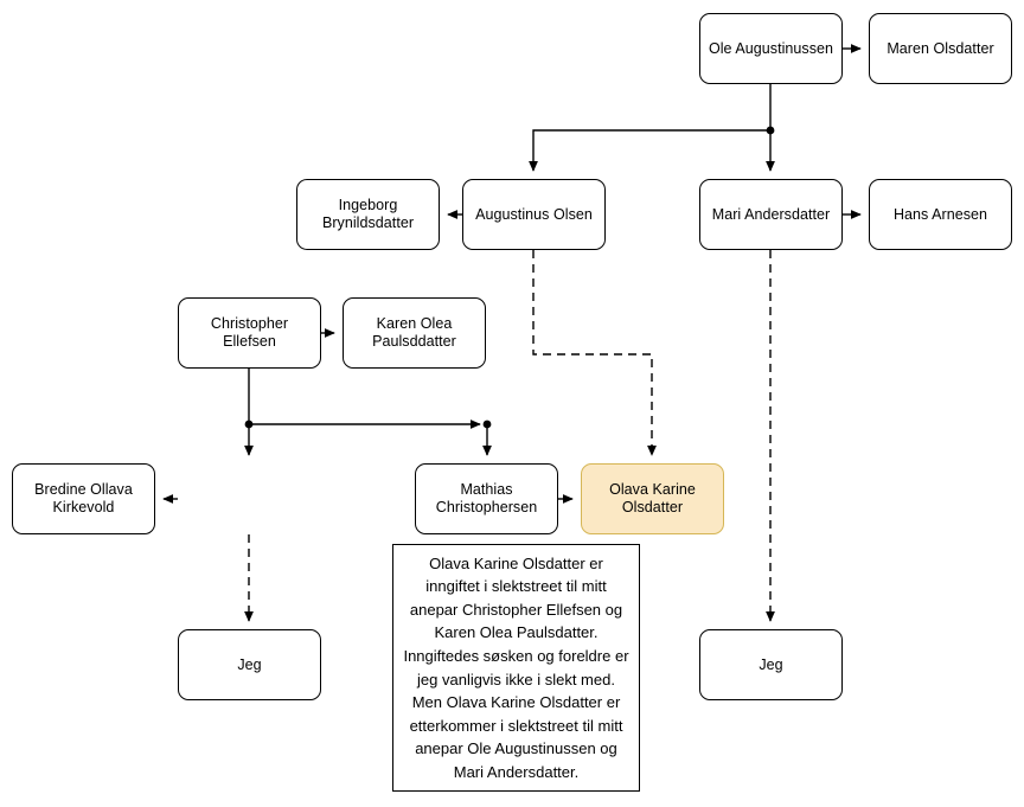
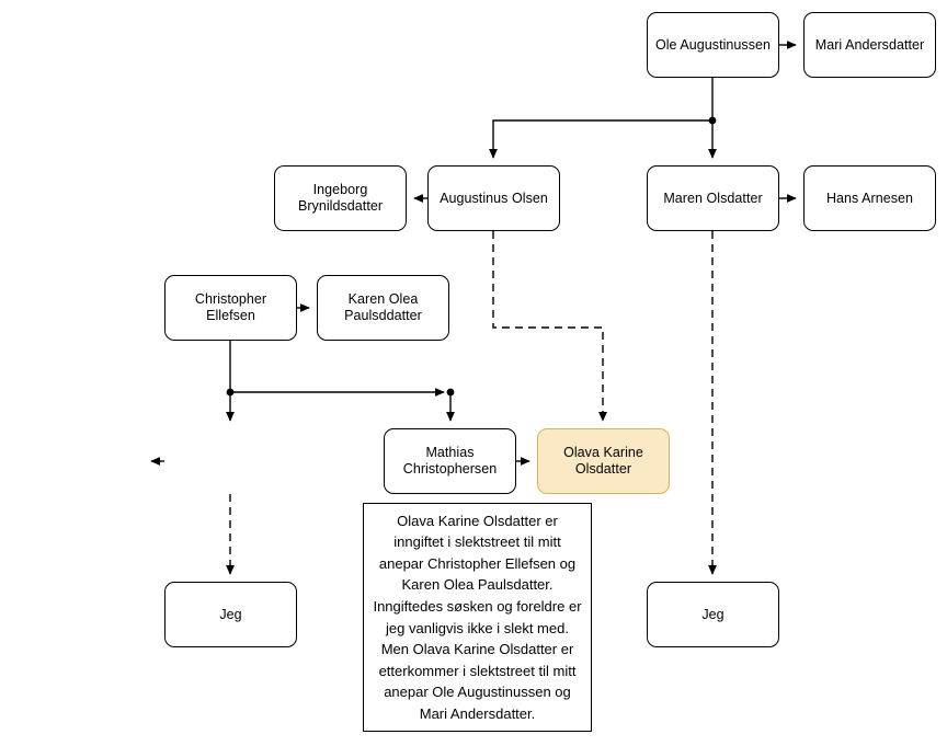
  Ole Augustinussen
- Maren Olsdatter
+ Mari Andersdatter
  Ingeborg
  Brynildsdatter
  Augustinus Olsen
- Mari Andersdatter
+ Maren Olsdatter
  Hans Arnesen
  Christopher Ellefsen
  Karen Olea
  Paulsddatter
- Bredine Ollava
- Kirkevold
  Mathias
  Christophersen
  Olava Karine
  Olsdatter
  Jeg
  Jeg
  Olava Karine Olsdatter er inngiftet i slektstreet til mitt anepar Christopher Ellefsen og Karen Olea Paulsdatter.
  Inngiftedes søsken og foreldre er jeg vanligvis ikke i slekt med.
  Men Olava Karine Olsdatter er etterkommer i slektstreet til mitt anepar Ole Augustinussen og Mari Andersdatter.
